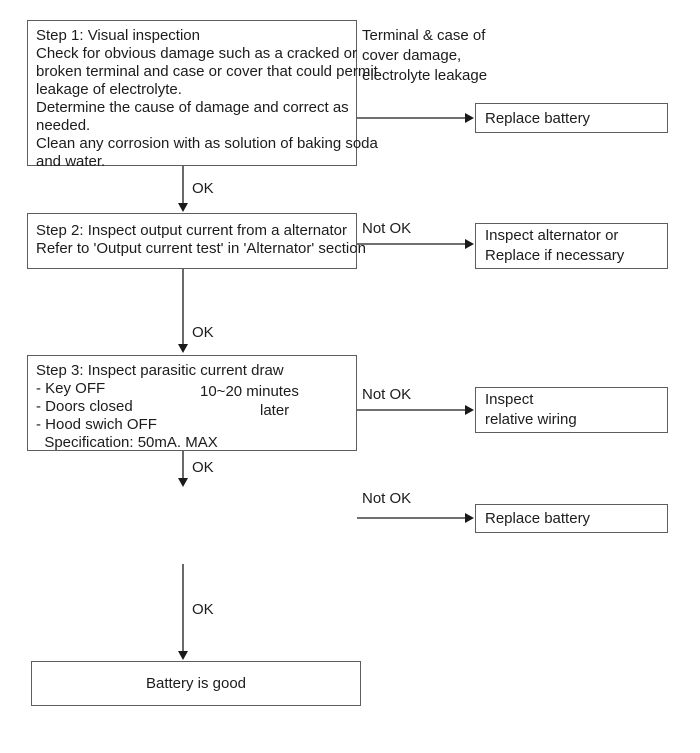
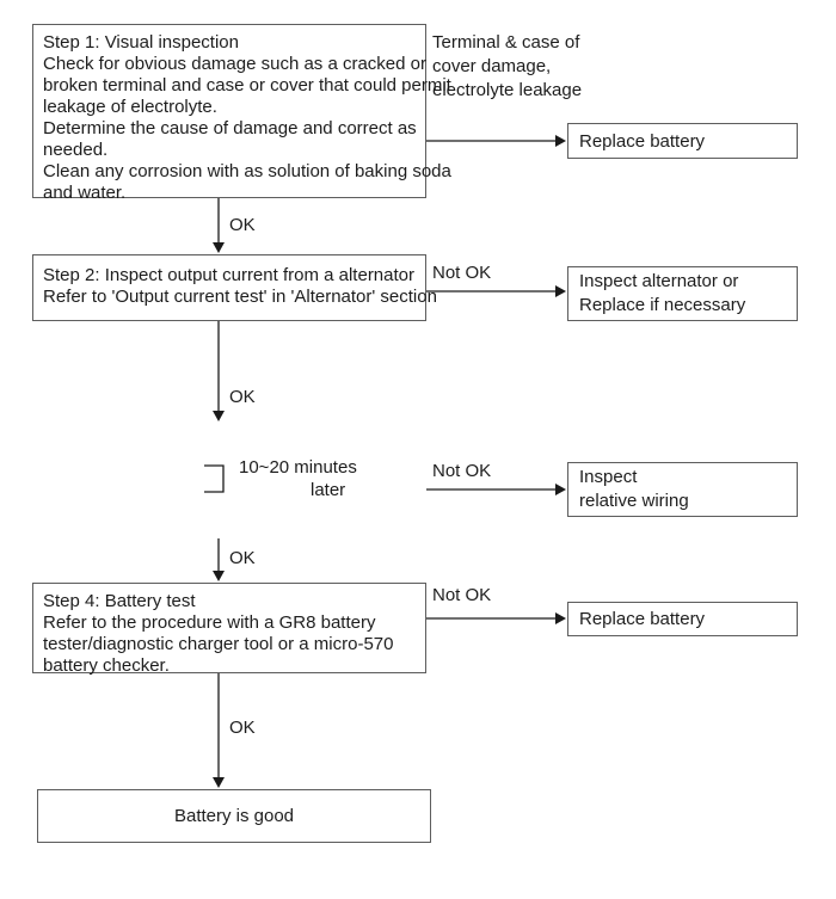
  Step 1: Visual inspection
  Check for obvious damage such as a cracked or
  broken terminal and case or cover that could perm
  leakage of electrolyte.
  Determine the cause of damage and correct as
  needed.
  Clean any corrosion with as solution of baking soda
  and water.
  Terminal & case of
  cover damage,
  electrolyte leakage
  Replace battery
  OK
  Step 2: Inspect output current from a alternator
  Refer to 'Output current test' in 'Alternator' section
  Not OK
  Inspect alternator or
  Replace if necessary
  OK
- Step 3: Inspect parasitic current draw
- - Key OFF
- - Doors closed
- - Hood swich OFF
- Specification: 50mA. MAX
  10~20 minutes
  later
  Not OK
  Inspect
  relative wiring
  OK
+ Step 4: Battery test
+ Refer to the procedure with a GR8 battery
+ tester/diagnostic charger tool or a micro-570
+ battery checker.
  Not OK
  Replace battery
  OK
  Battery is good
